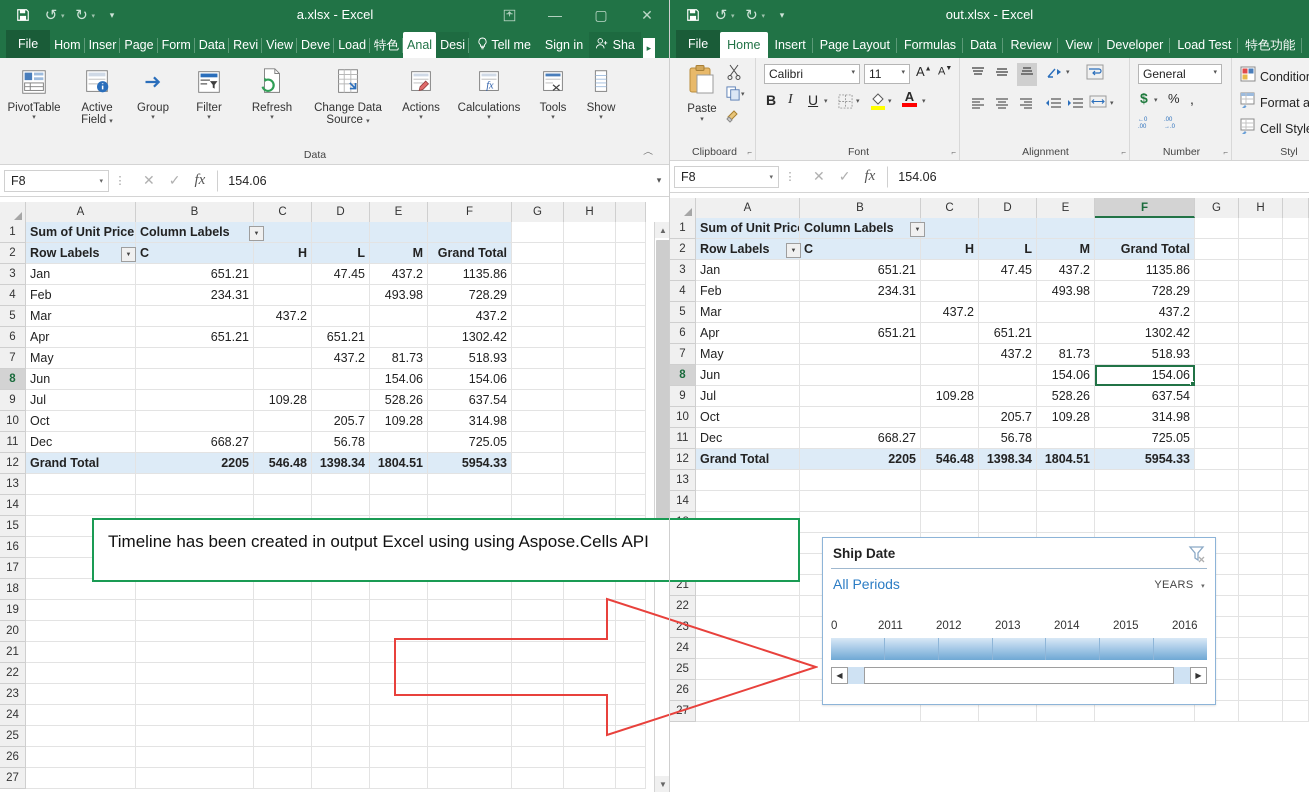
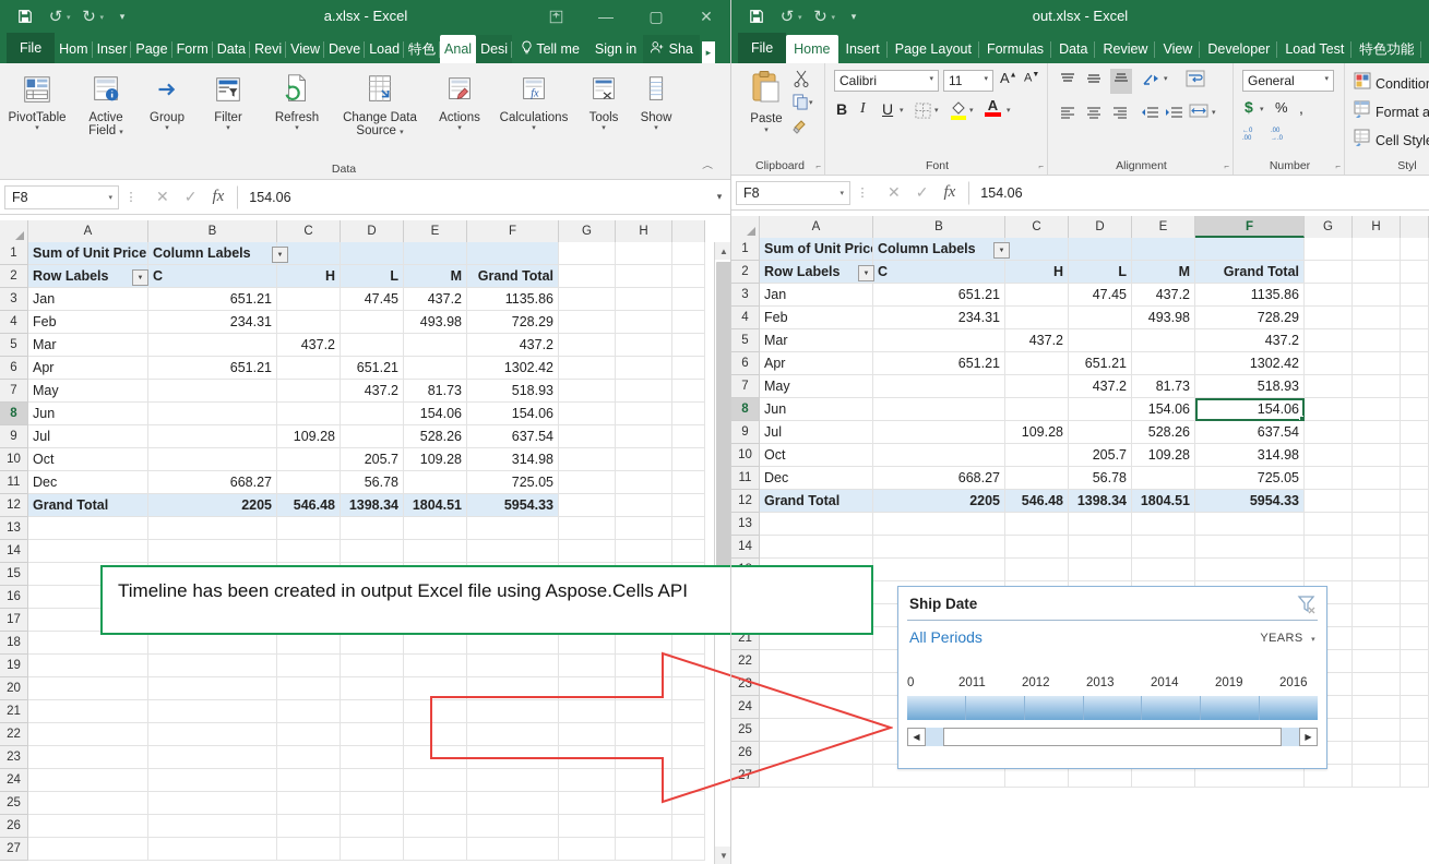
  ↺
  ↻
  ▾
  a.xlsx - Excel
  —
  ▢
  ✕
  File
  Hom
  Inser
  Page
  Form
  Data
  Revi
  View
  Deve
  Load
  特色
  Anal
  Desi
  Tell me
  Sign in
  Sha
  ▸
  PivotTable
  Active
  Field
  Group
  Filter
  Refresh
  Change Data
  Source
  Actions
  fx
  Calculations
  Tools
  Show
  Data
  ︿
  F8
  ⋮
  ✕
  ✓
  fx
  154.06
  ▾
  A
  B
  C
  D
  E
  F
  G
  H
  1
  2
  3
  4
  5
  6
  7
  8
  9
  10
  11
  12
  13
  14
  15
  16
  17
  18
  19
  20
  21
  22
  23
  24
  25
  26
  27
  Sum of Unit Price
  Column Labels
  Row Labels
  C
  H
  L
  M
  Grand Total
  Jan
  651.21
  47.45
  437.2
  1135.86
  Feb
  234.31
  493.98
  728.29
  Mar
  437.2
  437.2
  Apr
  651.21
  651.21
  1302.42
  May
  437.2
  81.73
  518.93
  Jun
  154.06
  154.06
  Jul
  109.28
  528.26
  637.54
  Oct
  205.7
  109.28
  314.98
  Dec
  668.27
  56.78
  725.05
  Grand Total
  2205
  546.48
  1398.34
  1804.51
  5954.33
  ▲
  ▼
  ↺
  ↻
  ▾
  out.xlsx - Excel
  File
  Home
  Insert
  Page Layout
  Formulas
  Data
  Review
  View
  Developer
  Load Test
  特色功能
  Paste
  Clipboard
  ⌐
  Calibri
  11
  B
  I
  U
  A
  Font
  ⌐
  Alignment
  ⌐
  General
  $
  %
  ,
  Number
  ⌐
  Conditio
  Format a
  Cell Styl
  Styl
  F8
  ⋮
  ✕
  ✓
  fx
  154.06
  A
  B
  C
  D
  E
  F
  G
  H
  1
  2
  3
  4
  5
  6
  7
  8
  9
  10
  11
  12
  13
  14
  21
  22
  23
  24
  25
  26
  Sum of Unit Pric
  Column Labels
  Row Labels
  C
  H
  L
  M
  Grand Total
  Jan
  651.21
  47.45
  437.2
  1135.86
  Feb
  234.31
  493.98
  728.29
  Mar
  437.2
  437.2
  Apr
  651.21
  651.21
  1302.42
  May
  437.2
  81.73
  518.93
  Jun
  154.06
  154.06
  Jul
  109.28
  528.26
  637.54
  Oct
  205.7
  109.28
  314.98
  Dec
  668.27
  56.78
  725.05
  Grand Total
  2205
  546.48
  1398.34
  1804.51
  5954.33
- Timeline has been created in output Excel using using Aspose.Cells API
+ Timeline has been created in output Excel file using Aspose.Cells API
  Ship Date
  All Periods
  YEARS
  0
  2011
  2012
  2013
  2014
- 2015
+ 2019
  2016
  ◀
  ▶
